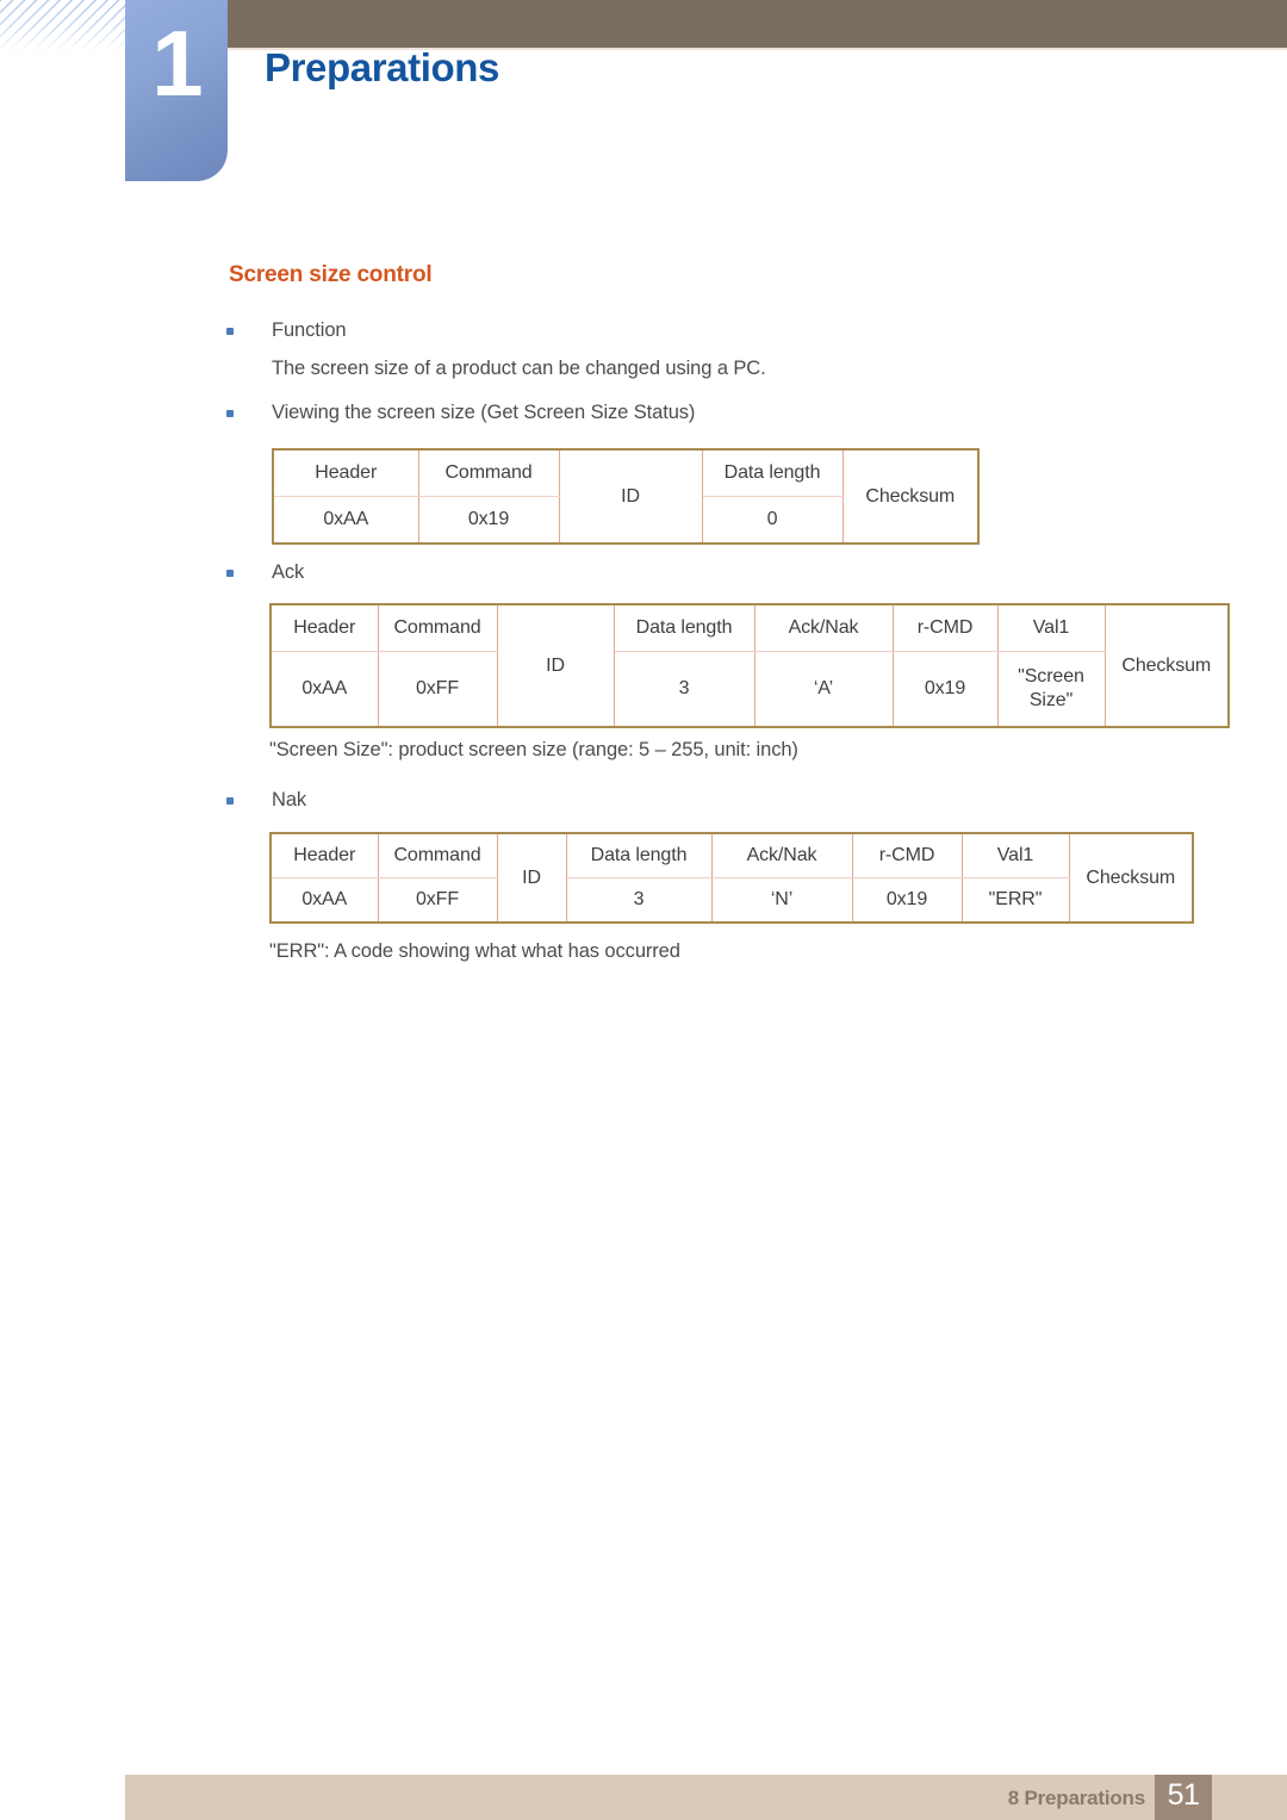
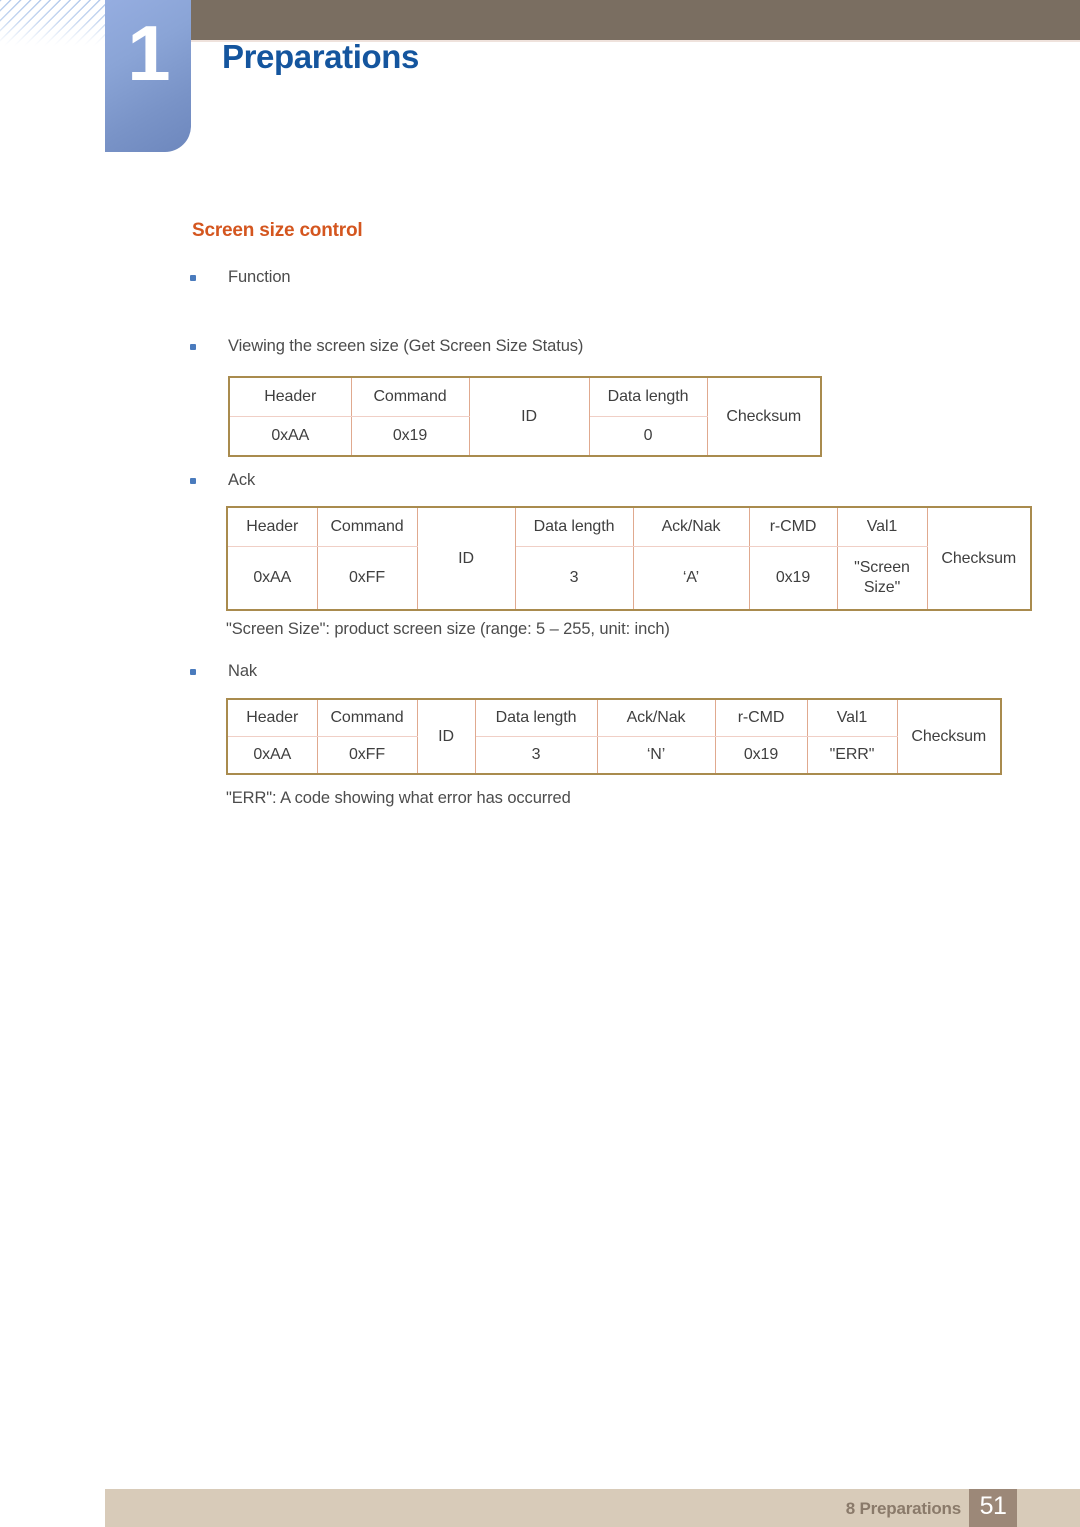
  1
  Preparations
  Screen size control
  Function
- The screen size of a product can be changed using a PC.
  Viewing the screen size (Get Screen Size Status)
  Header	Command	ID	Data length	Checksum
  0xAA	0x19	0
  Ack
  Header	Command	ID	Data length	Ack/Nak	r-CMD	Val1	Checksum
  0xAA	0xFF	3	‘A’	0x19	"Screen Size"
  "Screen Size": product screen size (range: 5 – 255, unit: inch)
  Nak
  Header	Command	ID	Data length	Ack/Nak	r-CMD	Val1	Checksum
  0xAA	0xFF	3	‘N’	0x19	"ERR"
- "ERR": A code showing what what has occurred
+ "ERR": A code showing what error has occurred
  8 Preparations
  51
